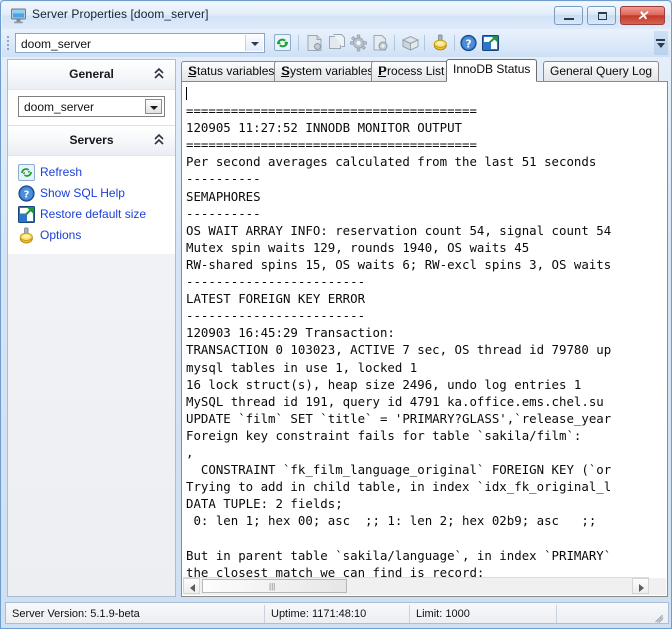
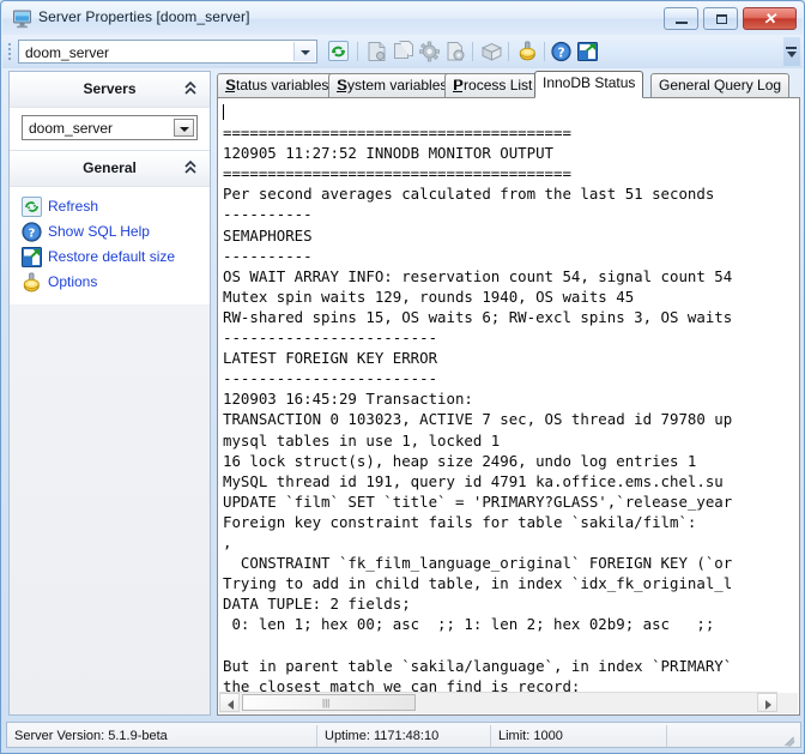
  Server Properties [doom_server]
  ✕
  doom_server
  ?
- General
+ Servers
  doom_server
- Servers
+ General
  Refresh
  ?
  Show SQL Help
  Restore default size
  Options
  SStatus variables
  SSystem variable
  PProcess List
  InnoDB Status
  General Query Log
  =======================================
  120905 11:27:52 INNODB MONITOR OUTPUT
  =======================================
  Per second averages calculated from the last 51 seconds
  ----------
  SEMAPHORES
  ----------
  OS WAIT ARRAY INFO: reservation count 54, signal count 54
  Mutex spin waits 129, rounds 1940, OS waits 45
  RW-shared spins 15, OS waits 6; RW-excl spins 3, OS waits
  ------------------------
  LATEST FOREIGN KEY ERROR
  ------------------------
  120903 16:45:29 Transaction:
  TRANSACTION 0 103023, ACTIVE 7 sec, OS thread id 79780 up
  mysql tables in use 1, locked 1
  16 lock struct(s), heap size 2496, undo log entries 1
  MySQL thread id 191, query id 4791 ka.office.ems.chel.su
  UPDATE `film` SET `title` = 'PRIMARY?GLASS',`release_year
  Foreign key constraint fails for table `sakila/film`:
  ,
  CONSTRAINT `fk_film_language_original` FOREIGN KEY (`or
  Trying to add in child table, in index `idx_fk_original_l
  DATA TUPLE: 2 fields;
  0: len 1; hex 00; asc ;; 1: len 2; hex 02b9; asc ;;
  But in parent table `sakila/language`, in index `PRIMARY`
  the closest match we can find is record:
  |||
  Server Version: 5.1.9-beta
  Uptime: 1171:48:10
  Limit: 1000
